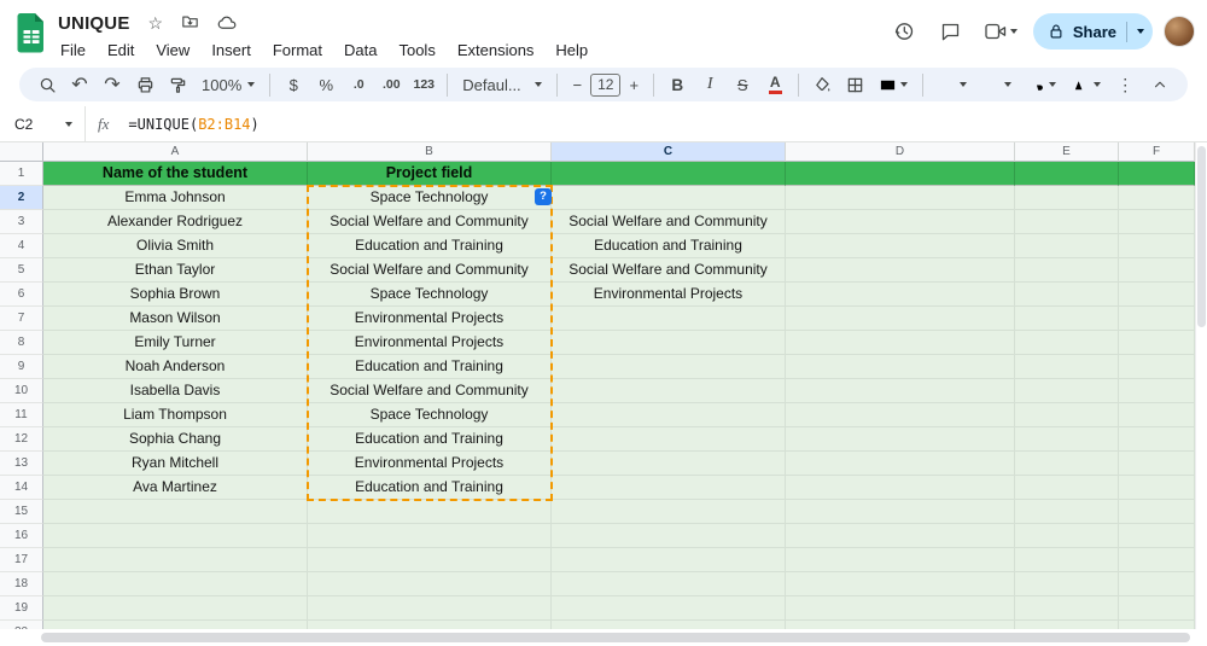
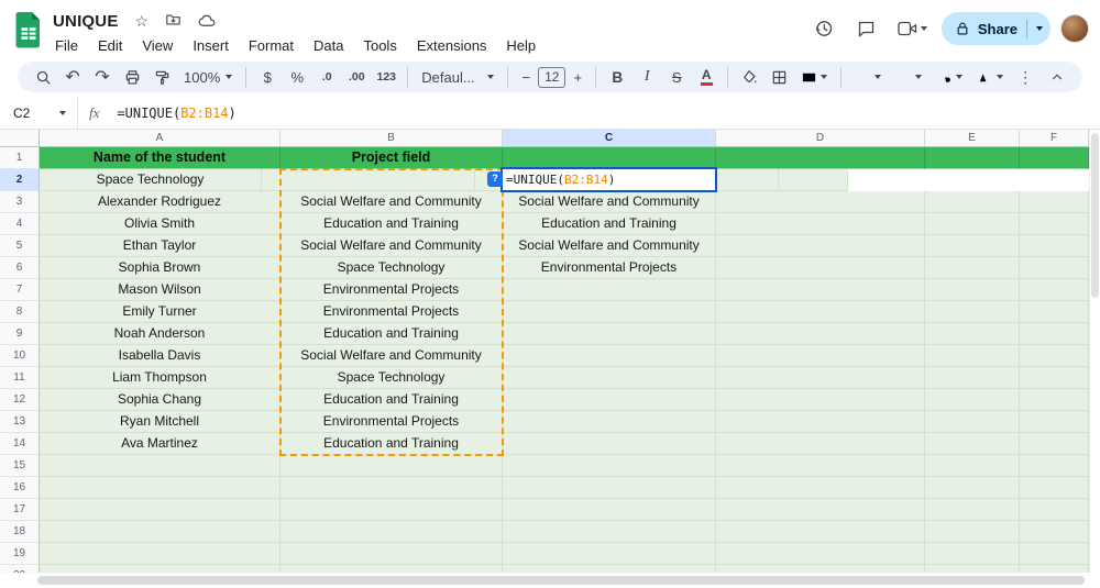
  UNIQUE
  ☆
  File
  Edit
  View
  Insert
  Format
  Data
  Tools
  Extensions
  Help
  Share
  ↶
  ↷
  100%
  $
  %
  .0
  .00
  123
  Defaul...
  −
  12
  +
  B
  I
  S
  A
  ⋮
  C2
  fx
  =UNIQUE(B2:B14)
  A
  B
  C
  D
  E
  F
  1
  Name of the student
  Project field
  2
- Emma Johnson
  Space Technology
  3
  Alexander Rodriguez
  Social Welfare and Community
  Social Welfare and Community
  4
  Olivia Smith
  Education and Training
  Education and Training
  5
  Ethan Taylor
  Social Welfare and Community
  Social Welfare and Community
  6
  Sophia Brown
  Space Technology
  Environmental Projects
  7
  Mason Wilson
  Environmental Projects
  8
  Emily Turner
  Environmental Projects
  9
  Noah Anderson
  Education and Training
  10
  Isabella Davis
  Social Welfare and Community
  11
  Liam Thompson
  Space Technology
  12
  Sophia Chang
  Education and Training
  13
  Ryan Mitchell
  Environmental Projects
  14
  Ava Martinez
  Education and Training
  15
  16
  17
  18
  19
  ?
+ =UNIQUE(
+ B2:B14
+ )
